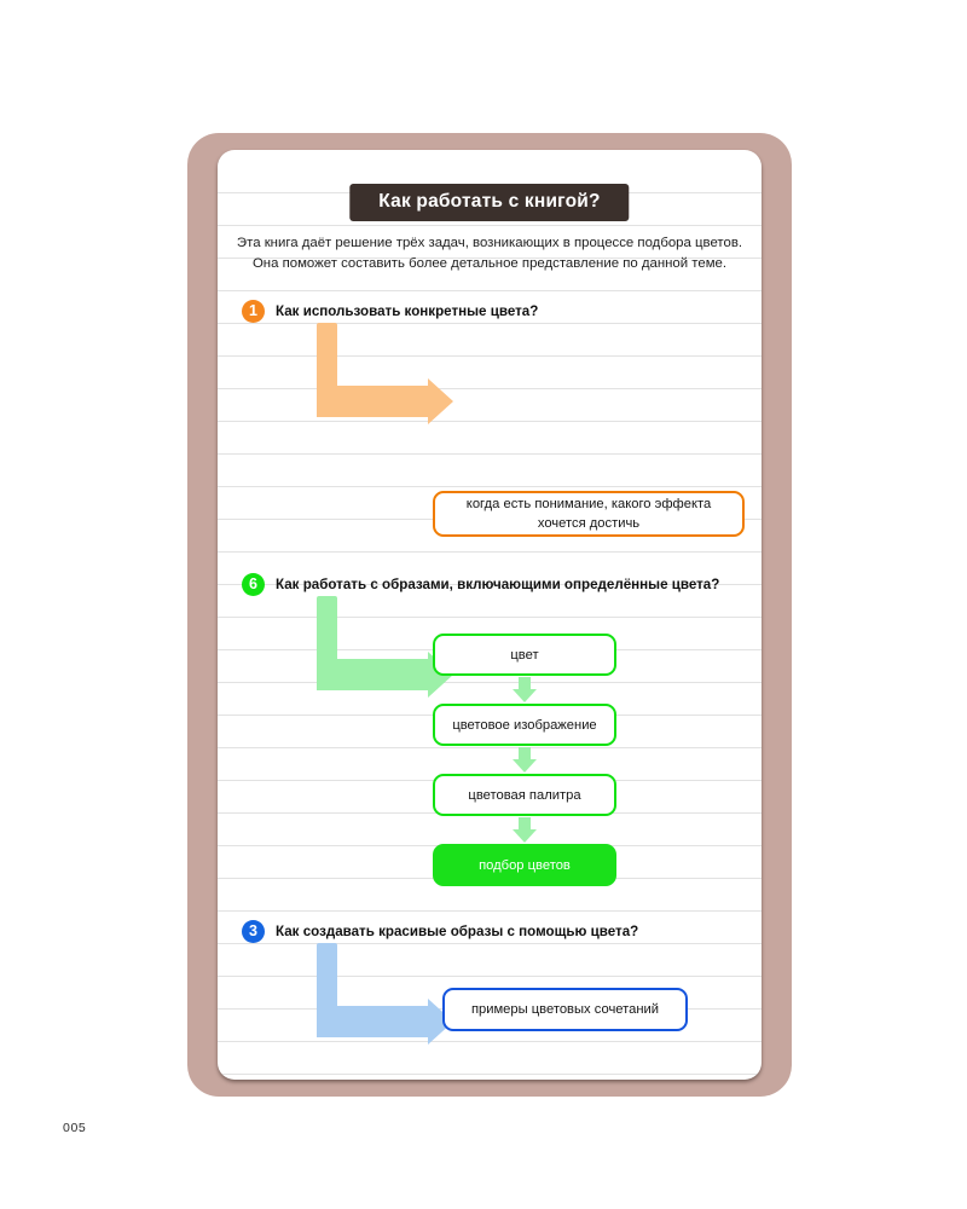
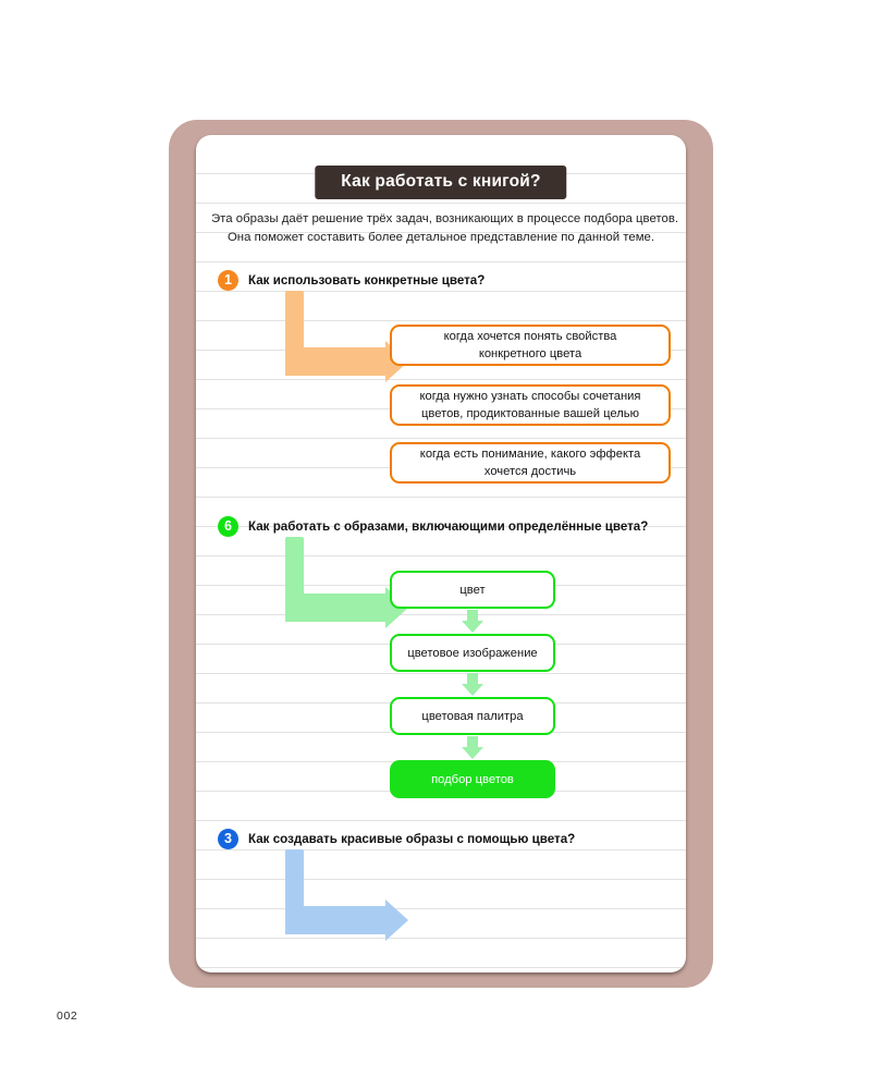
  Как работать с книгой?
- Эта книга даёт решение трёх задач, возникающих в процессе подбора цветов.
+ Эта образы даёт решение трёх задач, возникающих в процессе подбора цветов.
  Она поможет составить более детальное представление по данной теме.
  1
  Как использовать конкретные цвета?
+ когда хочется понять свойства
+ конкретного цвета
+ когда нужно узнать способы сочетания
+ цветов, продиктованные вашей целью
  когда есть понимание, какого эффекта
  хочется достичь
  6
  Как работать с образами, включающими определённые цвета?
  цвет
  цветовое изображение
  цветовая палитра
  подбор цветов
  3
  Как создавать красивые образы с помощью цвета?
- примеры цветовых сочетаний
- 005
+ 002
